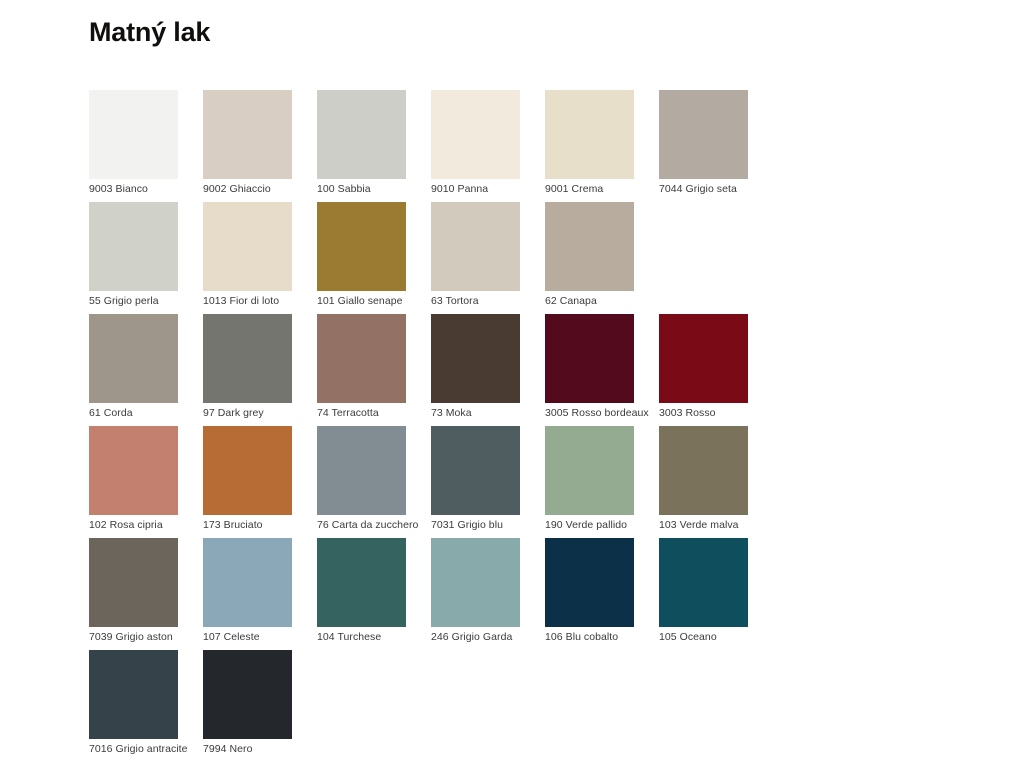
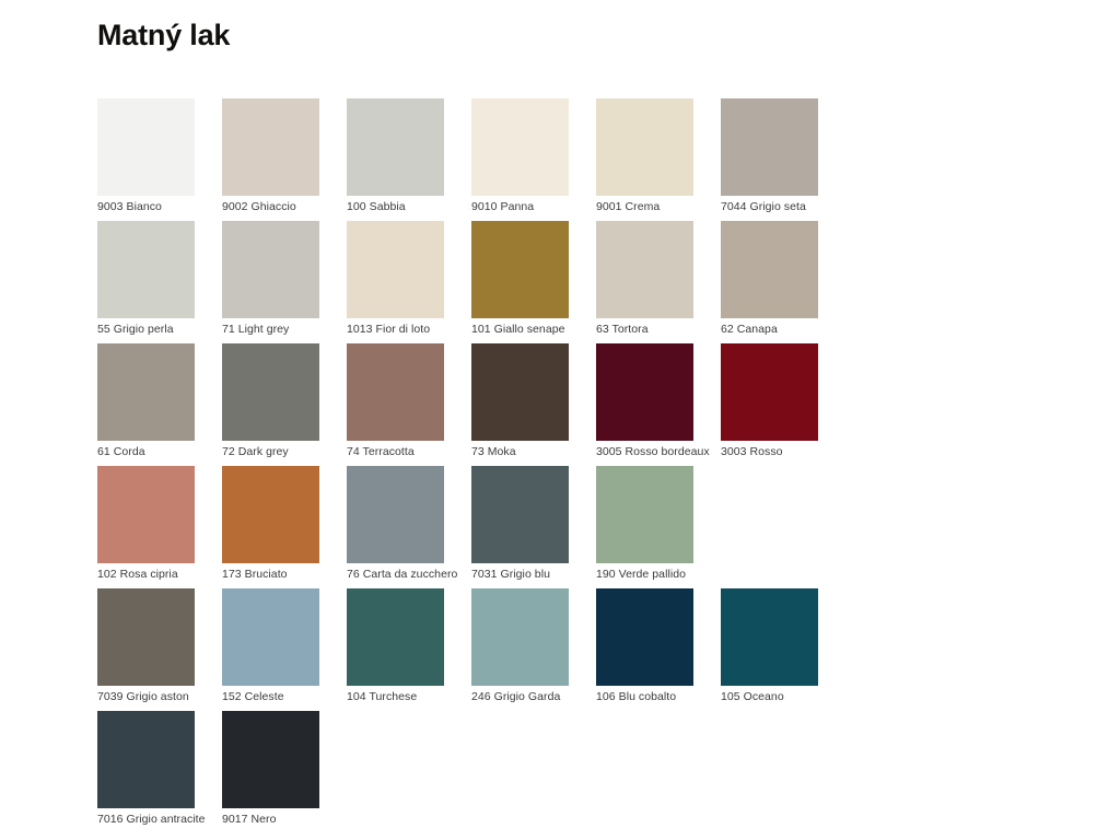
  Matný lak
  9003 Bianco
  9002 Ghiaccio
  100 Sabbia
  9010 Panna
  9001 Crema
  7044 Grigio seta
  55 Grigio perla
+ 71 Light grey
  1013 Fior di loto
  101 Giallo senape
  63 Tortora
  62 Canapa
  61 Corda
- 97 Dark grey
+ 72 Dark grey
  74 Terracotta
  73 Moka
  3005 Rosso bordeaux
  3003 Rosso
  102 Rosa cipria
  173 Bruciato
  76 Carta da zucchero
  7031 Grigio blu
  190 Verde pallido
- 103 Verde malva
  7039 Grigio aston
- 107 Celeste
+ 152 Celeste
  104 Turchese
  246 Grigio Garda
  106 Blu cobalto
  105 Oceano
  7016 Grigio antracite
- 7994 Nero
+ 9017 Nero
